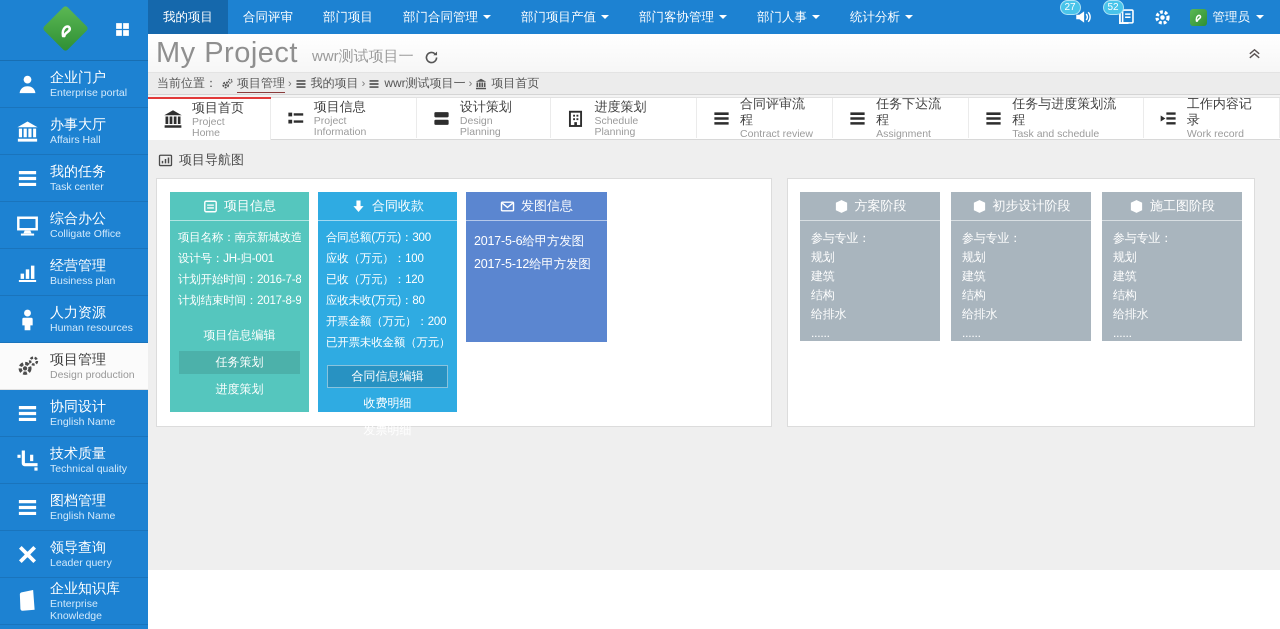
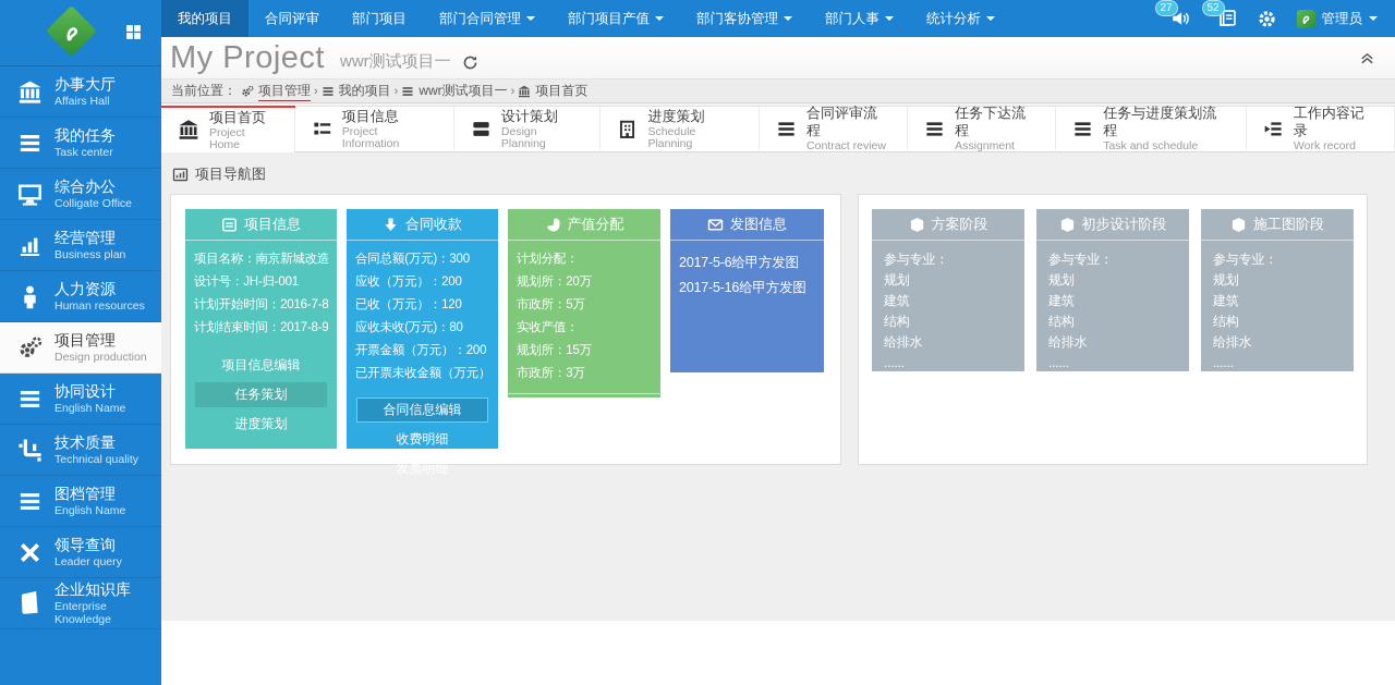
- 企业门户
- Enterprise portal
  办事大厅
  Affairs Hall
  我的任务
  Task center
  综合办公
  Colligate Office
  经营管理
  Business plan
  人力资源
  Human resources
  项目管理
  Design production
  协同设计
  English Name
  技术质量
  Technical quality
  图档管理
  English Name
  领导查询
  Leader query
  企业知识库
  Enterprise Knowledge
  我的项目
  合同评审
  部门项目
  部门合同管理
  部门项目产值
  部门客协管理
  部门人事
  统计分析
  27
  52
  管理员
  My Project
  wwr测试项目一
  当前位置：
  项目管理
  ›
  我的项目
  ›
  wwr测试项目一
  ›
  项目首页
  项目首页
  Project Home
  项目信息
  Project Information
  设计策划
  Design Planning
  进度策划
  Schedule Planning
  合同评审流程
  Contract review
  任务下达流程
  Assignment
  任务与进度策划流程
  Task and schedule
  工作内容记录
  Work record
  项目导航图
  项目信息
  项目名称：南京新城改造
  设计号：JH-归-001
  计划开始时间：2016-7-8
  计划结束时间：2017-8-9
  项目信息编辑
  任务策划
  进度策划
  合同收款
  合同总额(万元)：300
- 应收（万元）：100
+ 应收（万元）：200
  已收（万元）：120
  应收未收(万元)：80
  开票金额（万元）：200
  已开票未收金额（万元）
  合同信息编辑
  收费明细
  发票明细
+ 产值分配
+ 计划分配：
+ 规划所：20万
+ 市政所：5万
+ 实收产值：
+ 规划所：15万
+ 市政所：3万
  发图信息
  2017-5-6给甲方发图
- 2017-5-12给甲方发图
+ 2017-5-16给甲方发图
  方案阶段
  参与专业：
  规划
  建筑
  结构
  给排水
  ......
  初步设计阶段
  参与专业：
  规划
  建筑
  结构
  给排水
  ......
  施工图阶段
  参与专业：
  规划
  建筑
  结构
  给排水
  ......
